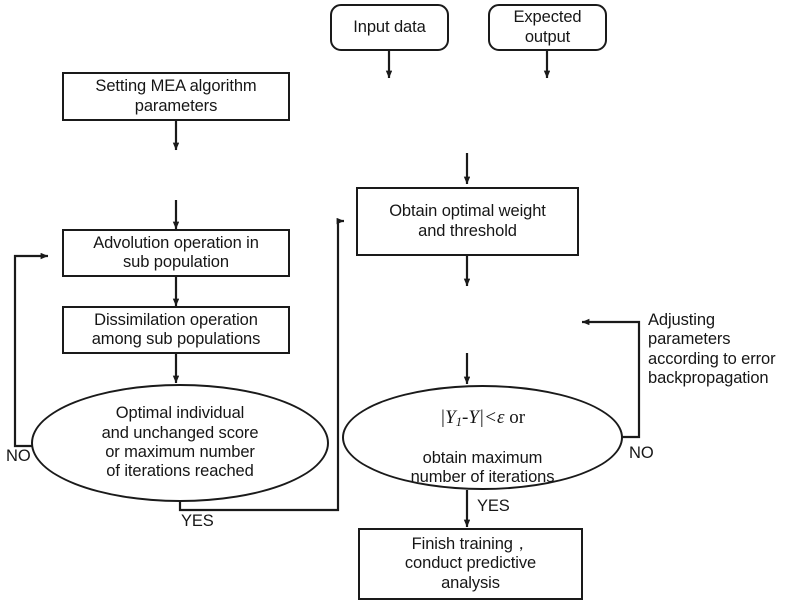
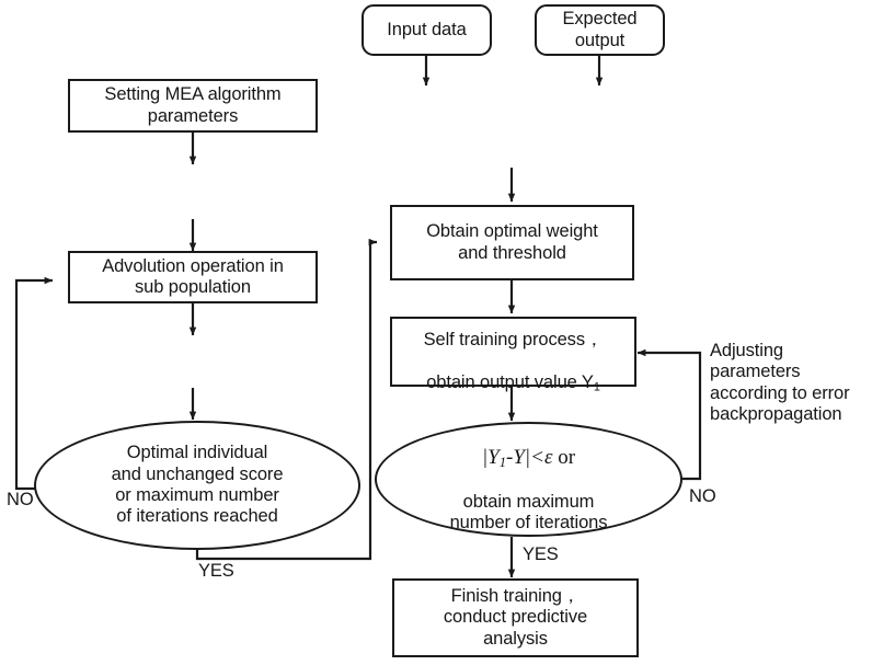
  Setting MEA algorithm
  parameters
  Advolution operation in
  sub population
- Dissimilation operation
- among sub populations
  Optimal individual
  and unchanged score
  or maximum number
  of iterations reached
  NO
  YES
  Input data
  Expected
  output
  Obtain optimal weight
  and threshold
+ Self training process，
+ obtain output value Y1
  |Y1-Y|<ε or
  obtain maximum
  number of iterations
  NO
  YES
  Adjusting
  parameters
  according to error
  backpropagation
  Finish training，
  conduct predictive
  analysis
